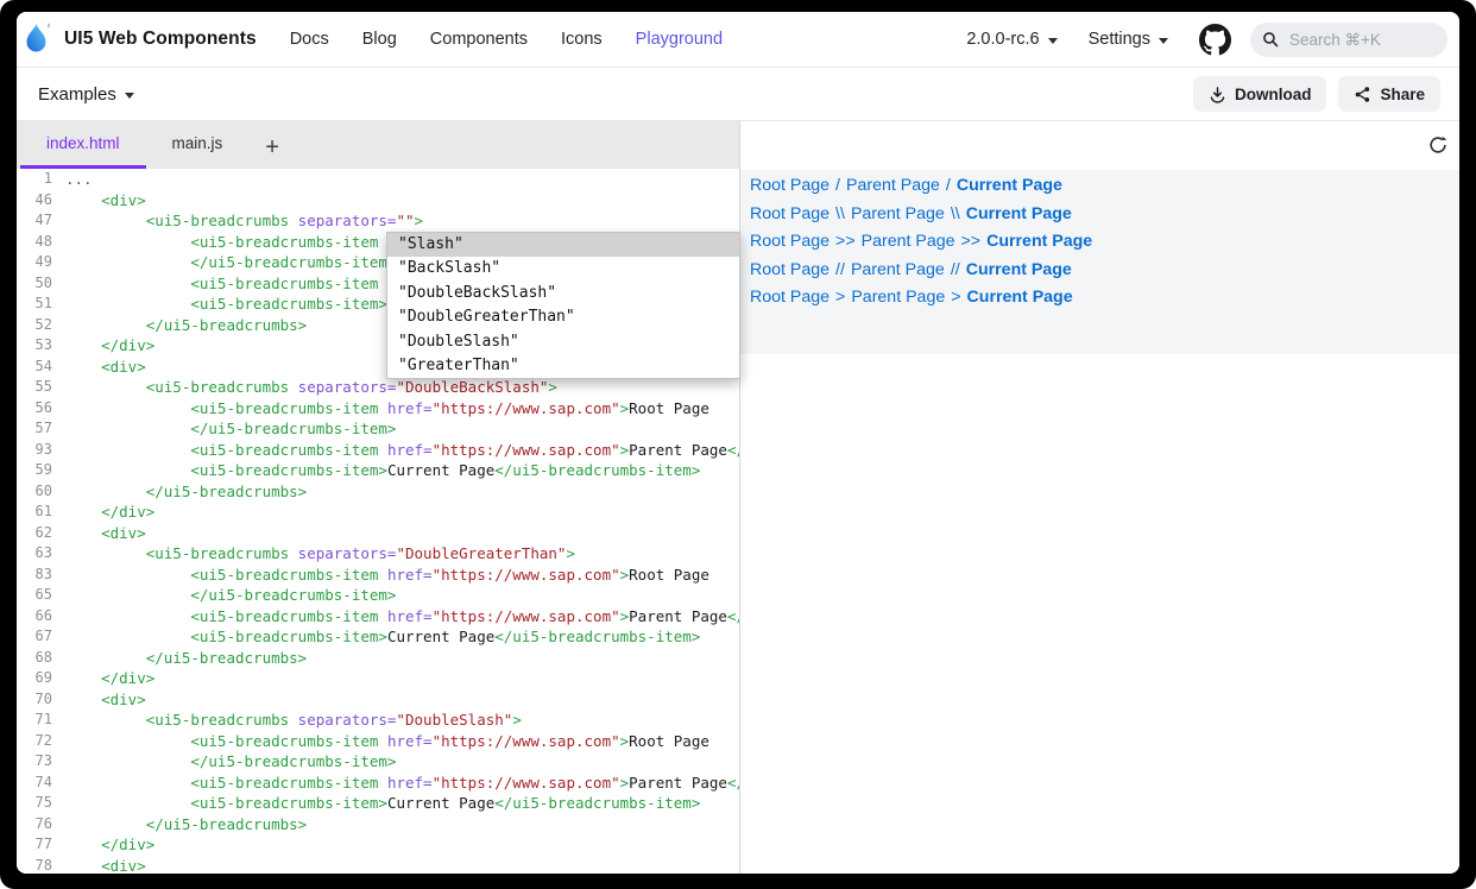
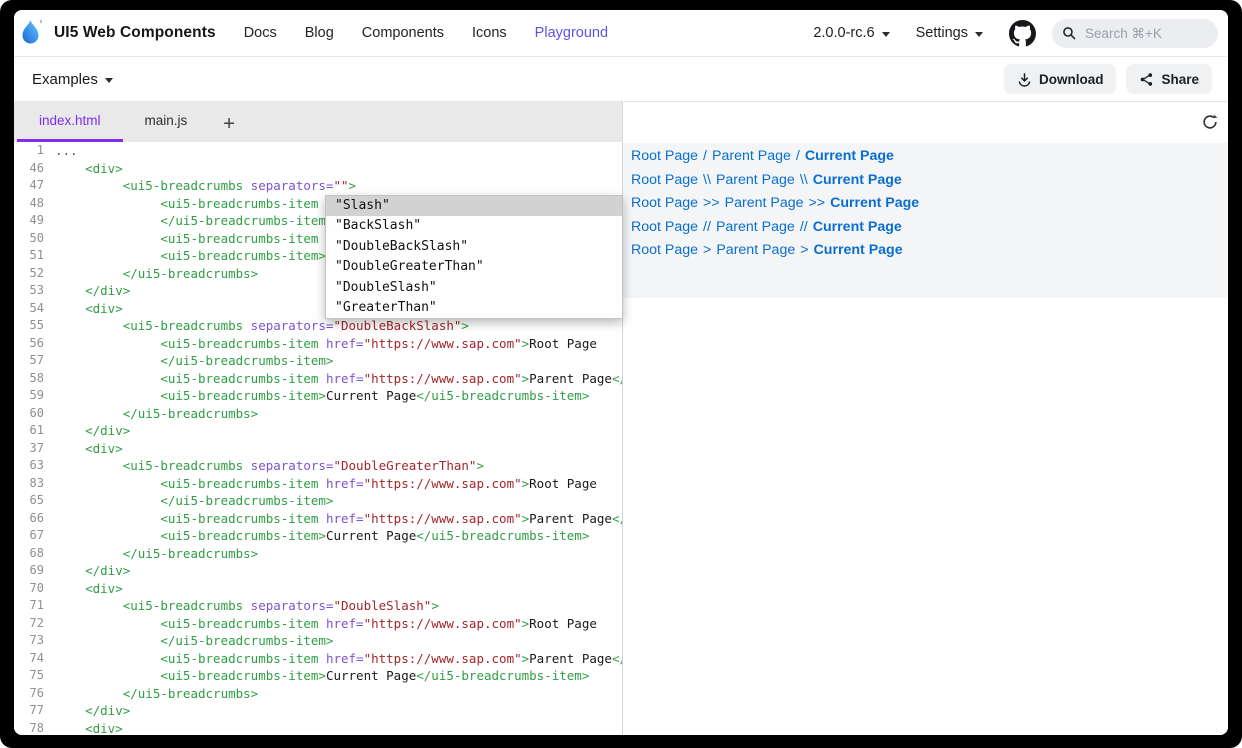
  UI5 Web Components
  Docs
  Blog
  Components
  Icons
  Playground
  2.0.0-rc.6
  Settings
  Search ⌘+K
  Examples
  Download
  Share
  index.html
  main.js
  +
  1
  ...
  46
  <div>
  47
  <ui5-breadcrumbs separators="">
  48
  49
  </ui5-breadcrumbs-item
  50
  51
  52
  </ui5-breadcrumbs>
  53
  </div>
  54
  <div>
  55
  <ui5-breadcrumbs separators="DoubleBackSlash">
  56
  <ui5-breadcrumbs-item href="https://www.sap.com">Root Page
  57
  </ui5-breadcrumbs-item>
- 93
+ 58
  <ui5-breadcrumbs-item href="https://www.sap.com">Parent Page<
  59
  <ui5-breadcrumbs-item>Current Page</ui5-breadcrumbs-item>
  60
  </ui5-breadcrumbs>
  61
  </div>
- 62
+ 37
  <div>
  63
  <ui5-breadcrumbs separators="DoubleGreaterThan">
  83
  <ui5-breadcrumbs-item href="https://www.sap.com">Root Page
  65
  </ui5-breadcrumbs-item>
  66
  <ui5-breadcrumbs-item href="https://www.sap.com">Parent Page<
  67
  <ui5-breadcrumbs-item>Current Page</ui5-breadcrumbs-item>
  68
  </ui5-breadcrumbs>
  69
  </div>
  70
  <div>
  71
  <ui5-breadcrumbs separators="DoubleSlash">
  72
  <ui5-breadcrumbs-item href="https://www.sap.com">Root Page
  73
  </ui5-breadcrumbs-item>
  74
  <ui5-breadcrumbs-item href="https://www.sap.com">Parent Page<
  75
  <ui5-breadcrumbs-item>Current Page</ui5-breadcrumbs-item>
  76
  </ui5-breadcrumbs>
  77
  </div>
  78
  <div>
  Root Page / Parent Page / Current Page
  Root Page \\ Parent Page \\ Current Page
  Root Page >> Parent Page >> Current Page
  Root Page // Parent Page // Current Page
  Root Page > Parent Page > Current Page
  "Slash"
  "BackSlash"
  "DoubleBackSlash"
  "DoubleGreaterThan"
  "DoubleSlash"
  "GreaterThan"
